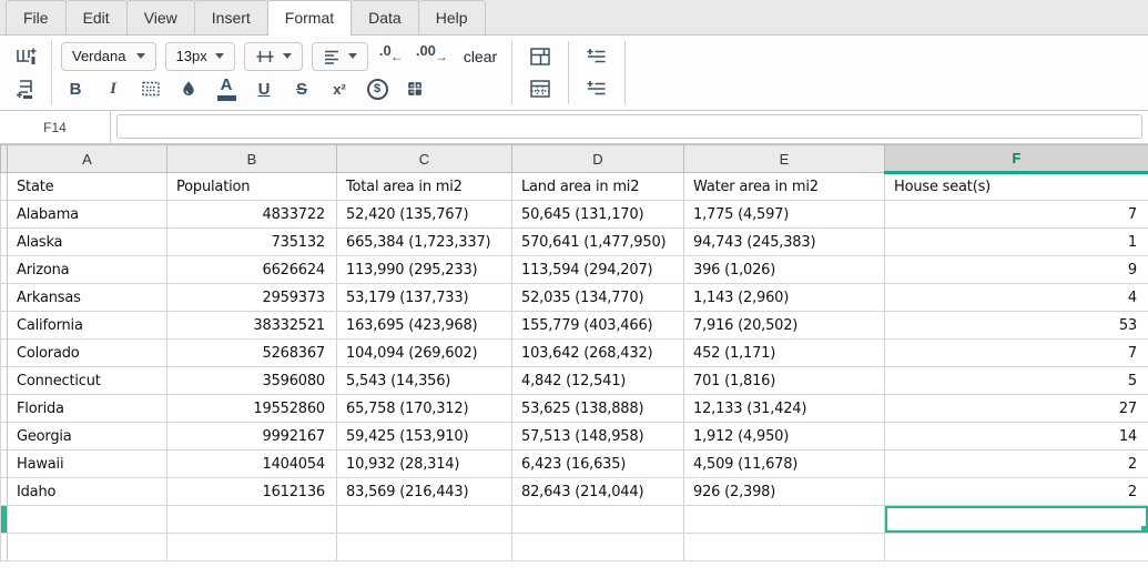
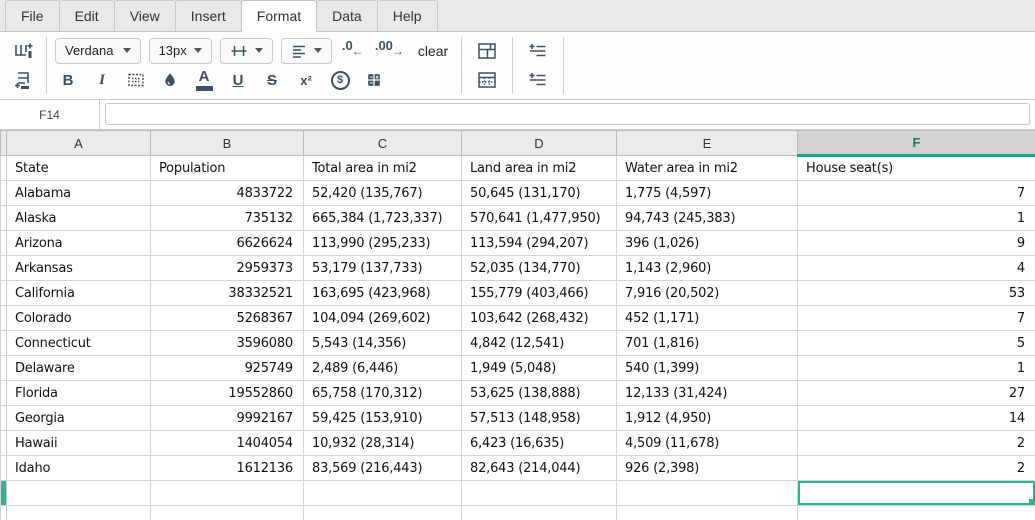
  File
  Edit
  View
  Insert
  Format
  Data
  Help
  Verdana
  13px
  .0
  ←
  .00
  →
  clear
  B
  I
  A
  U
  S
  x²
  $
  F14
  	A	B	C	D	E	F
  	State	Population	Total area in mi2	Land area in mi2	Water area in mi2	House seat(s)
  	Alabama	4833722	52,420 (135,767)	50,645 (131,170)	1,775 (4,597)	7
  	Alaska	735132	665,384 (1,723,337)	570,641 (1,477,950)	94,743 (245,383)	1
  	Arizona	6626624	113,990 (295,233)	113,594 (294,207)	396 (1,026)	9
  	Arkansas	2959373	53,179 (137,733)	52,035 (134,770)	1,143 (2,960)	4
  	California	38332521	163,695 (423,968)	155,779 (403,466)	7,916 (20,502)	53
  	Colorado	5268367	104,094 (269,602)	103,642 (268,432)	452 (1,171)	7
  	Connecticut	3596080	5,543 (14,356)	4,842 (12,541)	701 (1,816)	5
+ 	Delaware	925749	2,489 (6,446)	1,949 (5,048)	540 (1,399)	1
  	Florida	19552860	65,758 (170,312)	53,625 (138,888)	12,133 (31,424)	27
  	Georgia	9992167	59,425 (153,910)	57,513 (148,958)	1,912 (4,950)	14
  	Hawaii	1404054	10,932 (28,314)	6,423 (16,635)	4,509 (11,678)	2
  	Idaho	1612136	83,569 (216,443)	82,643 (214,044)	926 (2,398)	2
